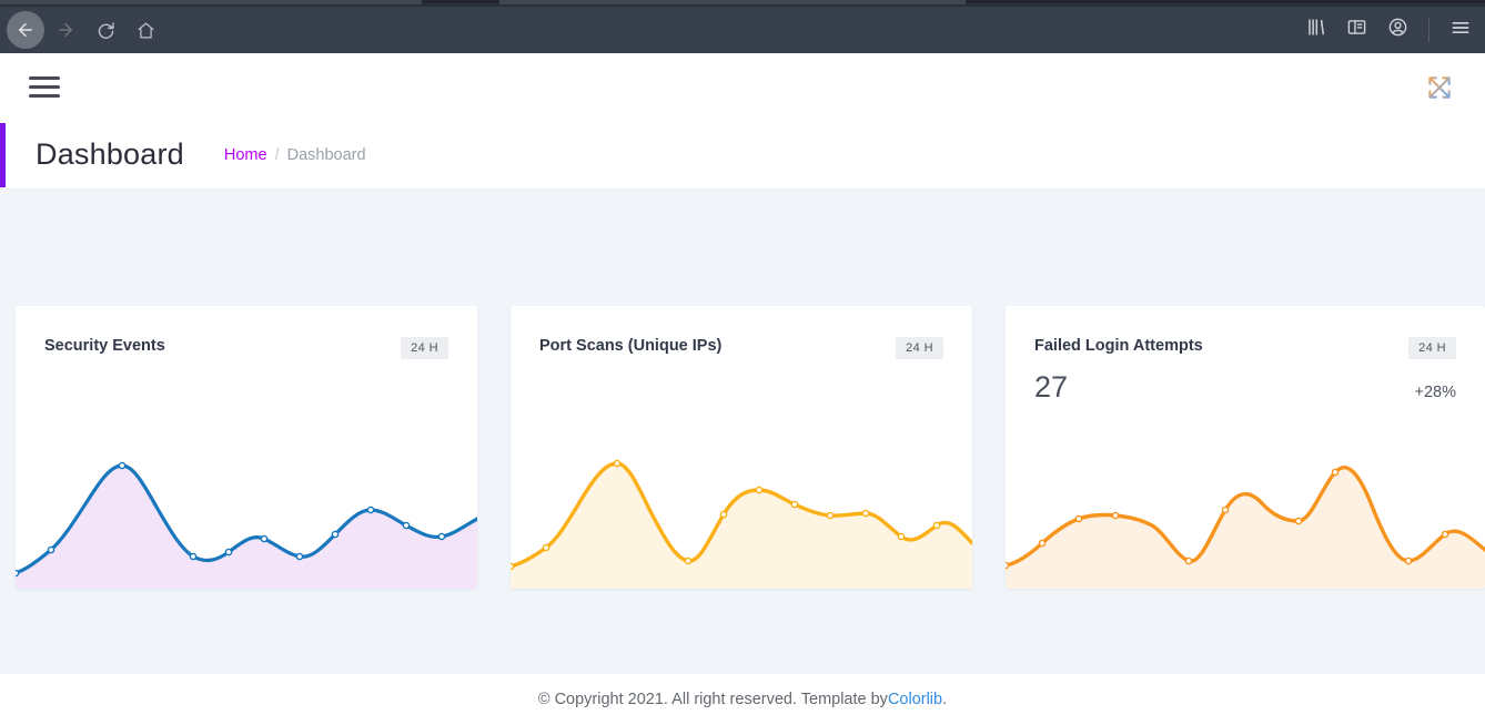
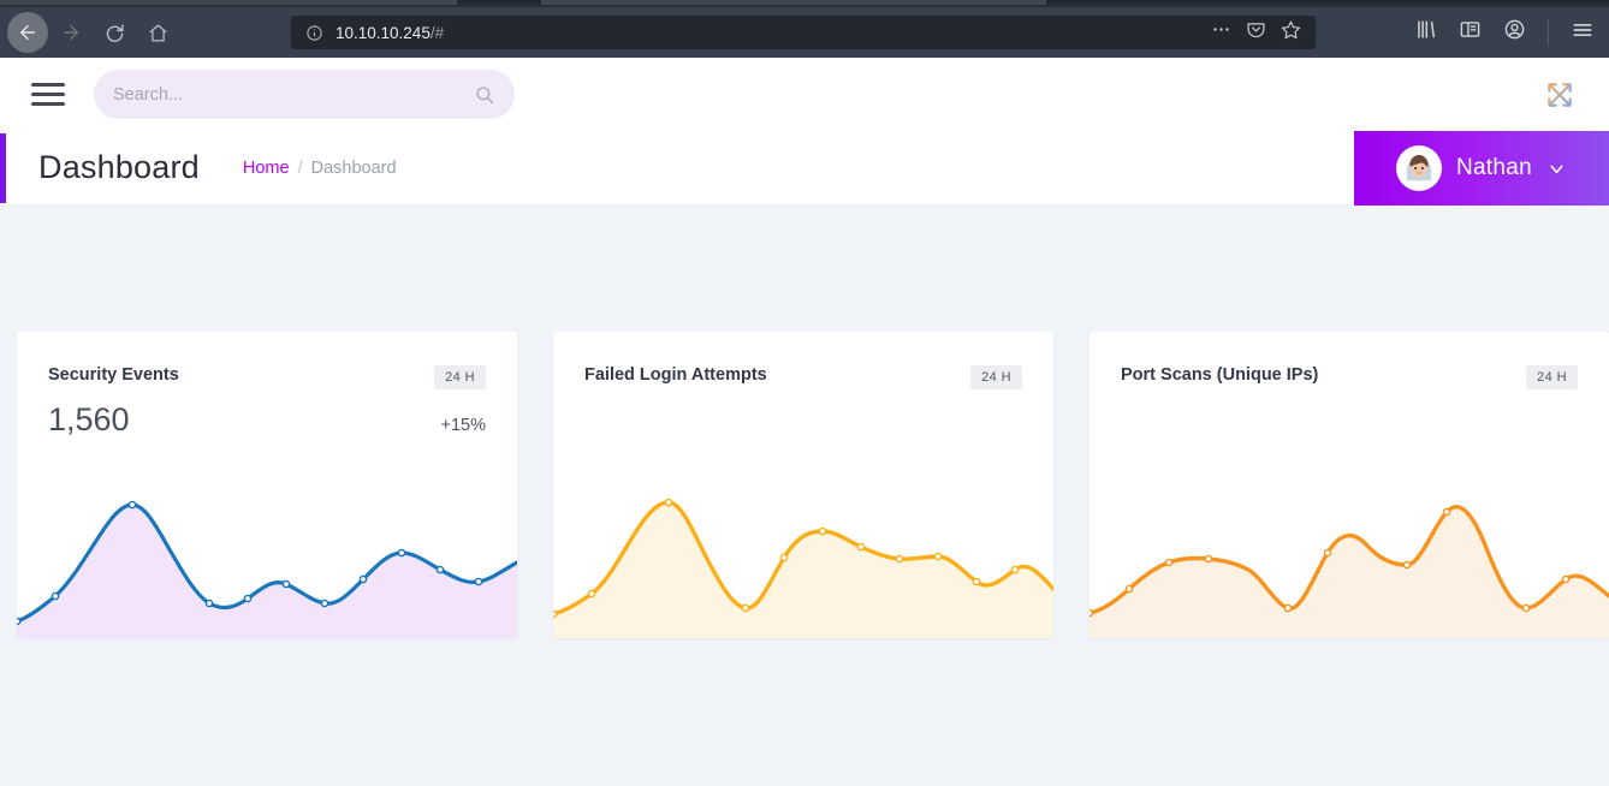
+ 10.10.10.245/#
+ Search...
  Dashboard
  Home
  /
  Dashboard
+ Nathan
  Security Events
  24 H
+ 1,560
+ +15%
- Port Scans (Unique IPs)
+ Failed Login Attempts
  24 H
- Failed Login Attempts
+ Port Scans (Unique IPs)
  24 H
- 27
- +28%
- © Copyright 2021. All right reserved. Template by
- Colorlib
- .
